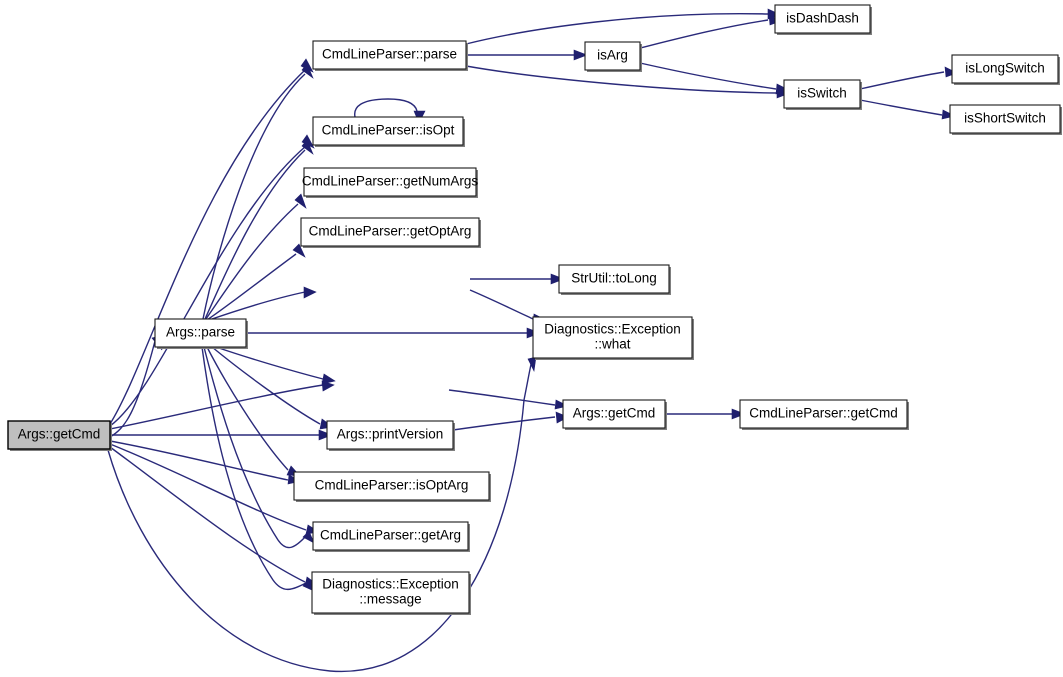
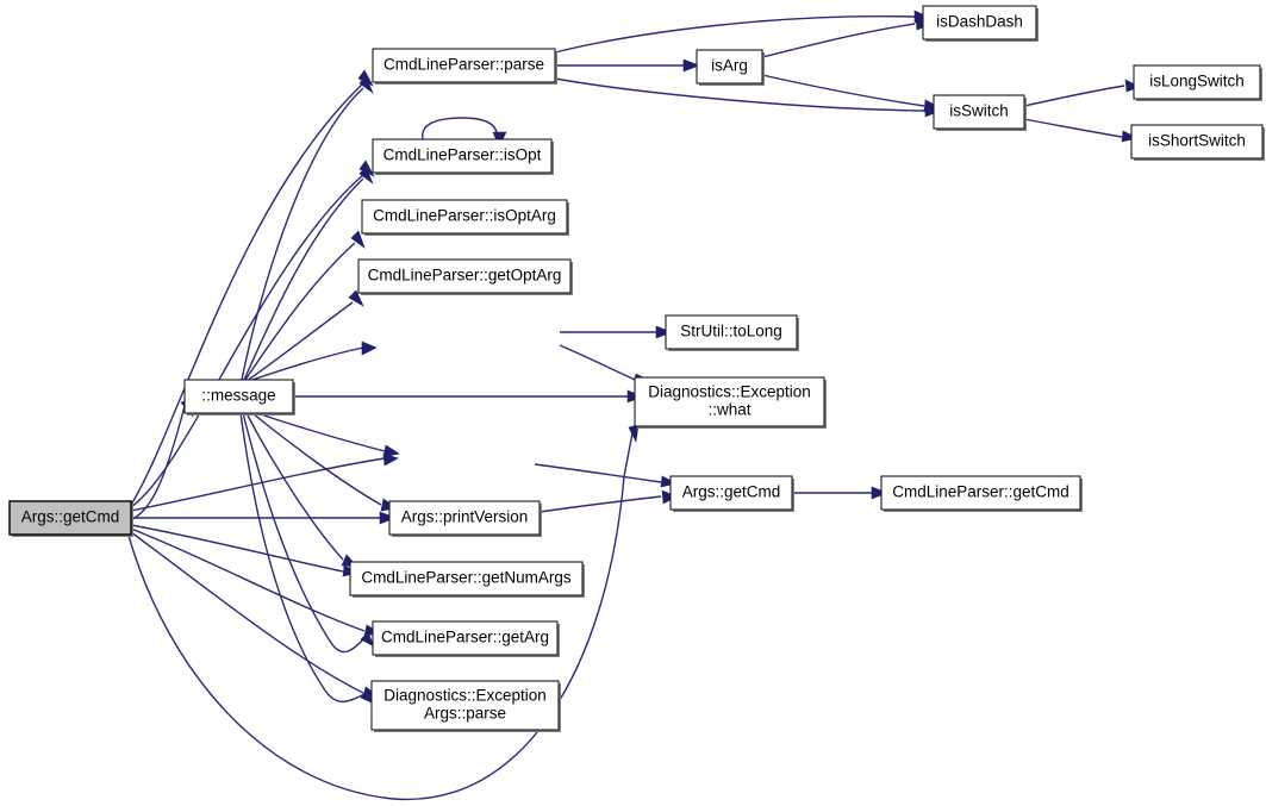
  Args::getCmd
- Args::parse
+ ::message
  CmdLineParser::parse
  CmdLineParser::isOpt
- CmdLineParser::getNumArgs
+ CmdLineParser::isOptArg
  CmdLineParser::getOptArg
  StrUtil::toLong
  Diagnostics::Exception
  ::what
  Args::printVersion
  Args::getCmd
  CmdLineParser::getCmd
- CmdLineParser::isOptArg
+ CmdLineParser::getNumArgs
  CmdLineParser::getArg
  Diagnostics::Exception
- ::message
+ Args::parse
  isArg
  isDashDash
  isSwitch
  isLongSwitch
  isShortSwitch
